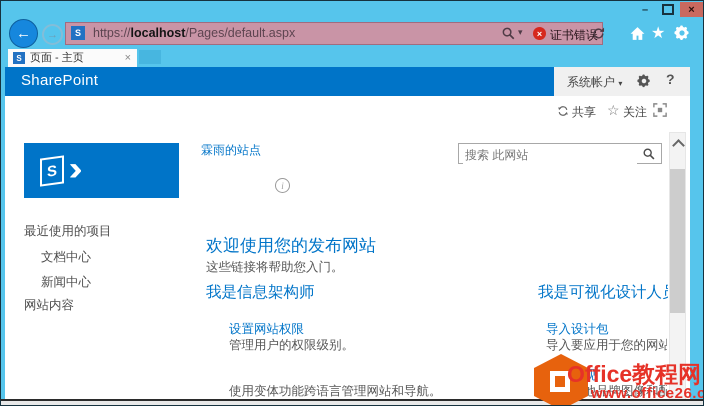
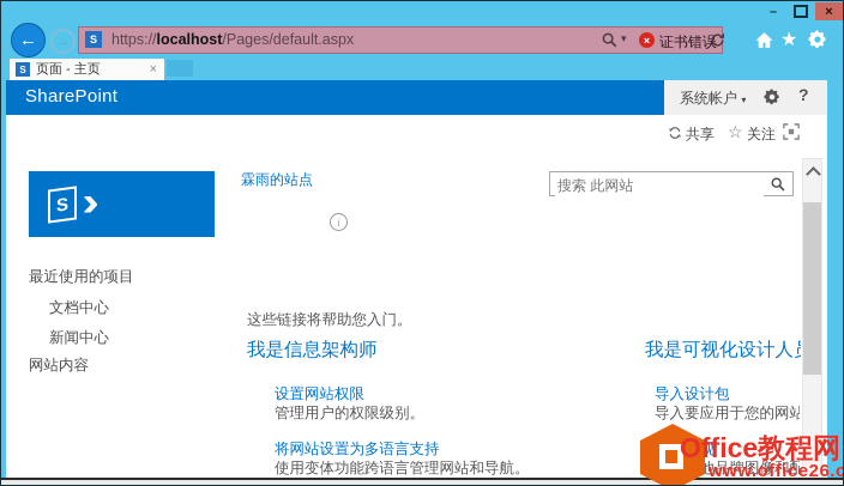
  –
  ×
  ←
  →
  S
  https://localhost/Pages/default.aspx
  ▾
  ×
  证书错误
  ★
  S
  页面 - 主页
  ×
  SharePoint
  系统帐户 ▾
  ?
  共享
  ☆
  关注
  ›
  霖雨的站点
  i
  搜索 此网站
  最近使用的项目
  文档中心
  新闻中心
  网站内容
- 欢迎使用您的发布网站
  这些链接将帮助您入门。
  我是信息架构师
  我是可视化设计人
  设置网站权限
  管理用户的权限级别。
+ 将网站设置为多语言支持
  使用变体功能跨语言管理网站和导航。
  导入设计包
  导入要应用于您的网站
  Office教程网
  www.office26.c
